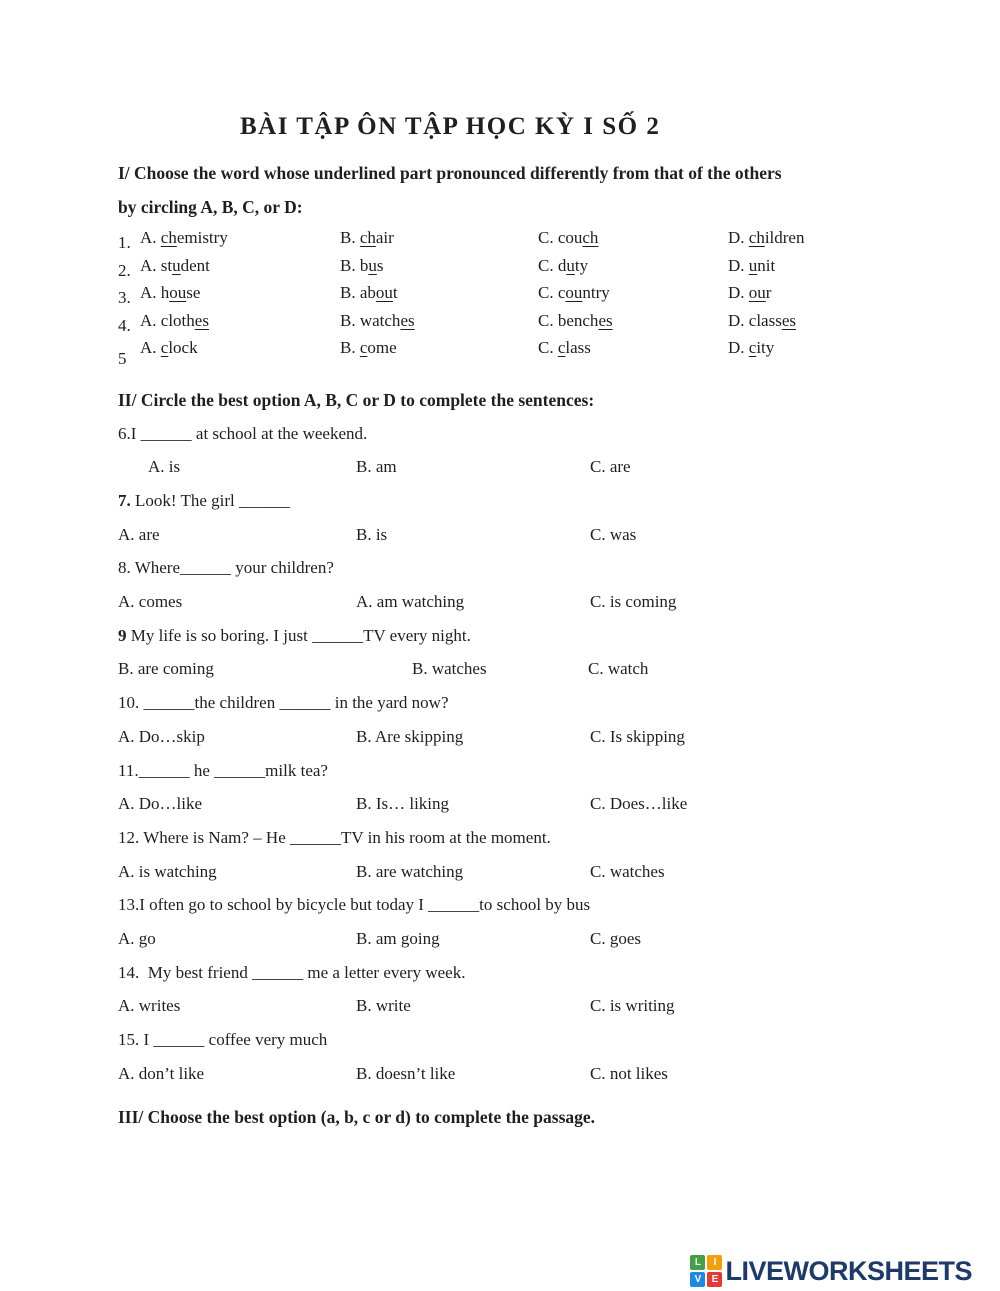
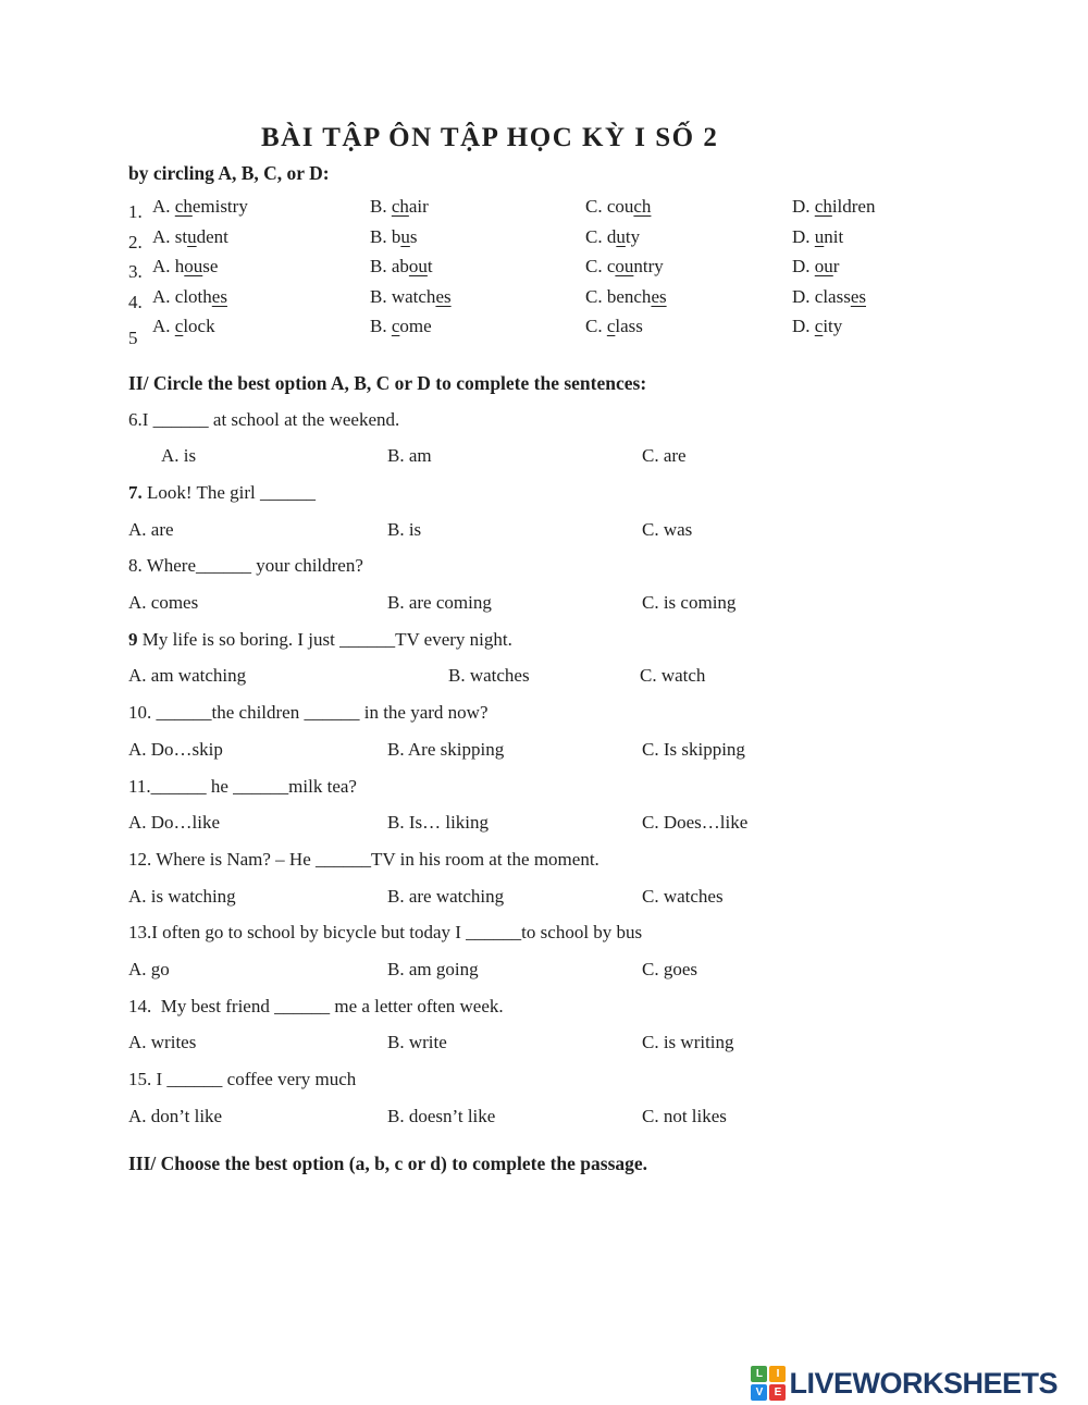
  BÀI TẬP ÔN TẬP HỌC KỲ I SỐ 2
- I/ Choose the word whose underlined part pronounced differently from that of the others
  by circling A, B, C, or D:
  1.
  A. chemistry
  B. chair
  C. couch
  D. children
  2.
  A. student
  B. bus
  C. duty
  D. unit
  3.
  A. house
  B. about
  C. country
  D. our
  4.
  A. clothes
  B. watches
  C. benches
  D. classes
  5
  A. clock
  B. come
  C. class
  D. city
  II/ Circle the best option A, B, C or D to complete the sentences:
  6.I ______ at school at the weekend.
  A. is
  B. am
  C. are
  7. Look! The girl ______
  A. are
  B. is
  C. was
  8. Where______ your children?
  A. comes
- A. am watching
+ B. are coming
  C. is coming
  9 My life is so boring. I just ______TV every night.
- B. are coming
+ A. am watching
  B. watches
  C. watch
  10. ______the children ______ in the yard now?
  A. Do…skip
  B. Are skipping
  C. Is skipping
  11.______ he ______milk tea?
  A. Do…like
  B. Is… liking
  C. Does…like
  12. Where is Nam? – He ______TV in his room at the moment.
  A. is watching
  B. are watching
  C. watches
  13.I often go to school by bicycle but today I ______to school by bus
  A. go
  B. am going
  C. goes
- 14. My best friend ______ me a letter every week.
+ 14. My best friend ______ me a letter often week.
  A. writes
  B. write
  C. is writing
  15. I ______ coffee very much
  A. don’t like
  B. doesn’t like
  C. not likes
  III/ Choose the best option (a, b, c or d) to complete the passage.
  L
  I
  V
  E
  LIVEWORKSHEETS
